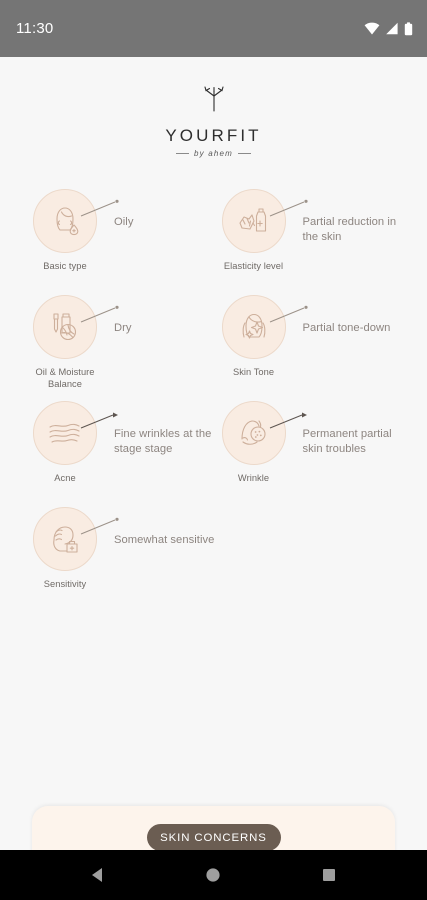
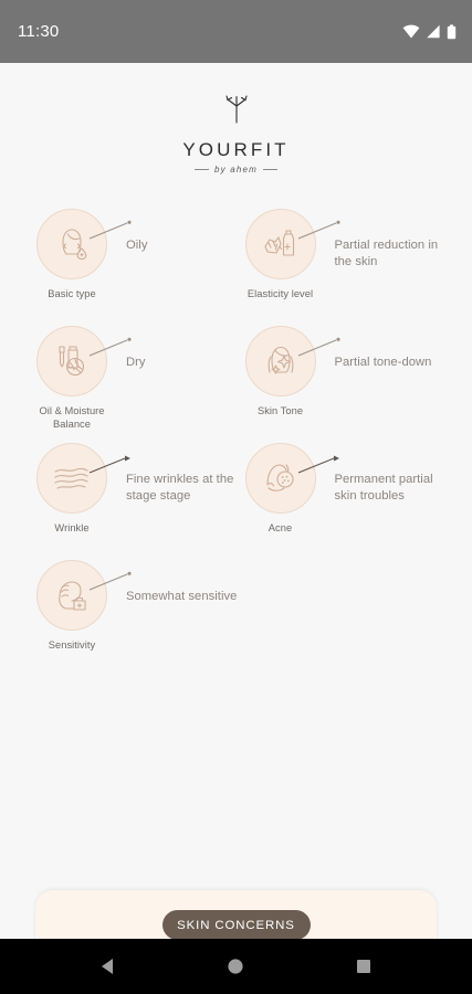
  11:30
  YOURFIT
  by ahem
  Basic type
  Oily
  Elasticity level
  Partial reduction in the skin
  Oil & Moisture Balance
  Dry
  Skin Tone
  Partial tone-down
- Acne
+ Wrinkle
  Fine wrinkles at the stage stage
- Wrinkle
+ Acne
  Permanent partial skin troubles
  Sensitivity
  Somewhat sensitive
  SKIN CONCERNS
